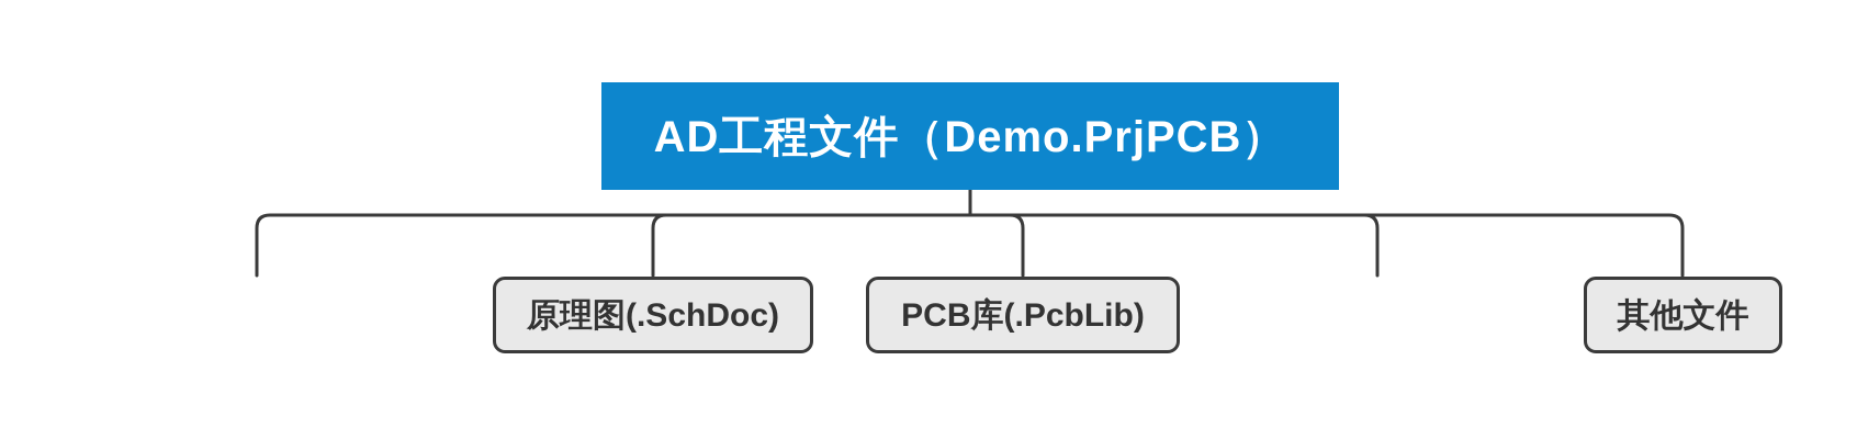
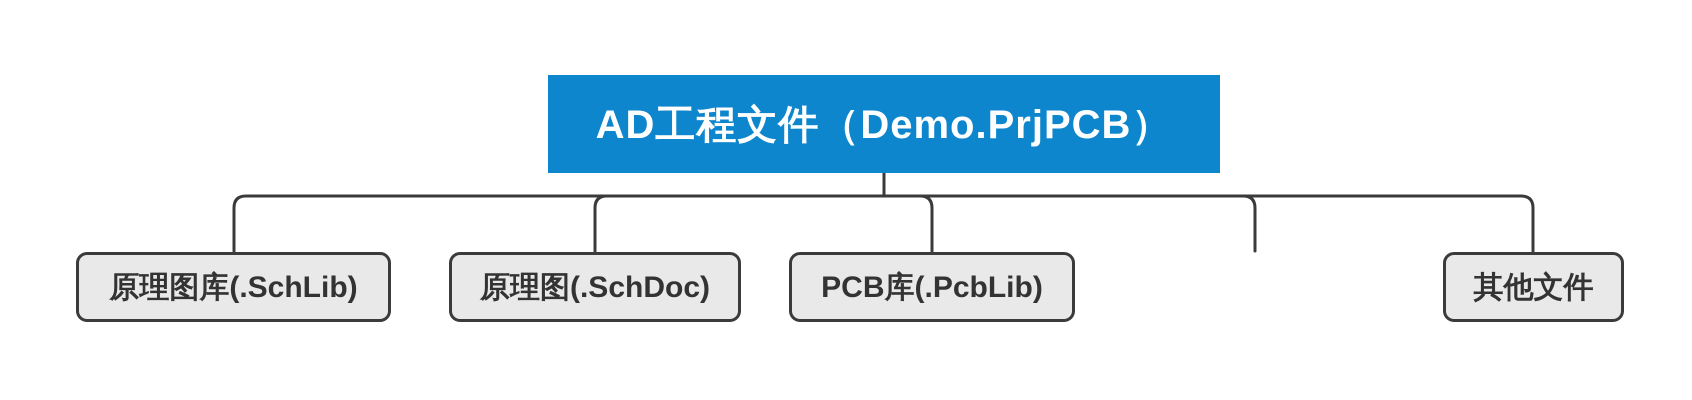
  AD工程文件（Demo.PrjPCB）
+ 原理图库(.SchLib)
  原理图(.SchDoc)
  PCB库(.PcbLib)
  其他文件
